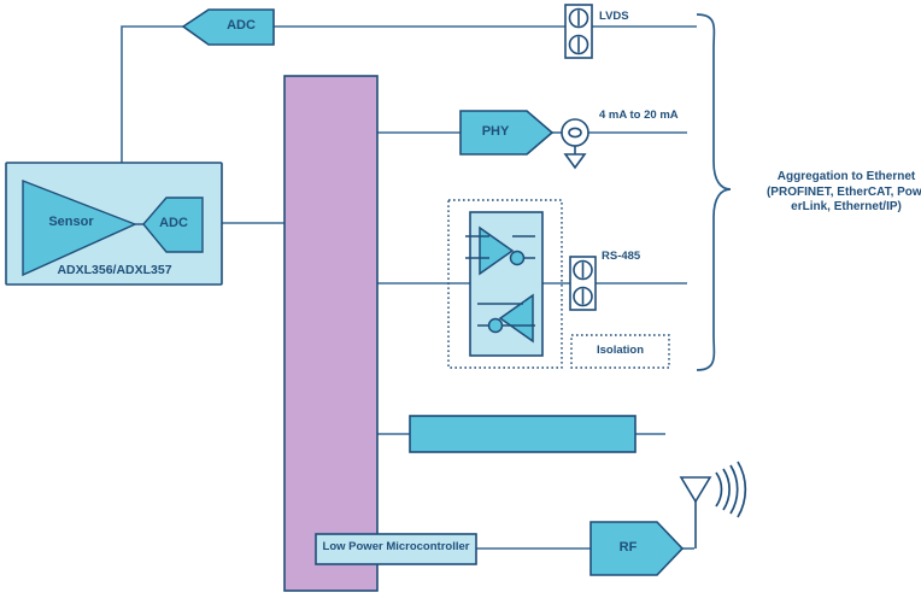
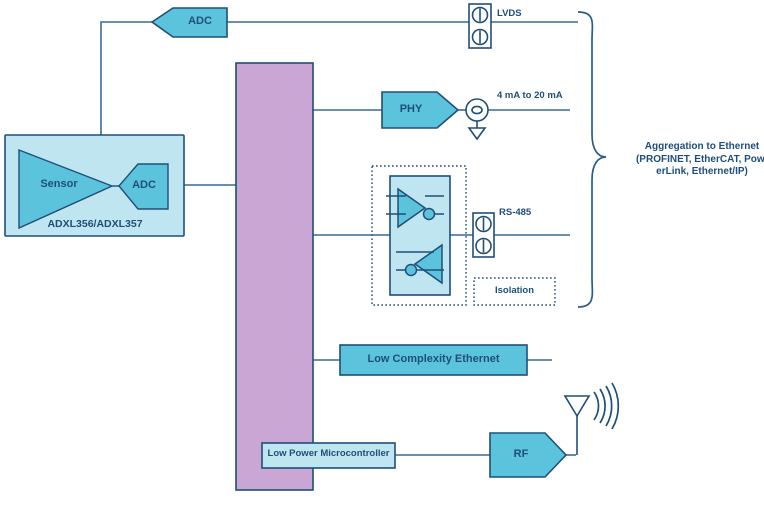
  ADC
  Sensor
  ADC
  ADXL356/ADXL357
  PHY
  4 mA to 20 mA
  LVDS
  RS-485
  Isolation
+ Low Complexity Ethernet
  Low Power Microcontroller
  RF
  Aggregation to Ethernet
  (PROFINET, EtherCAT, Pow
  erLink, Ethernet/IP)
